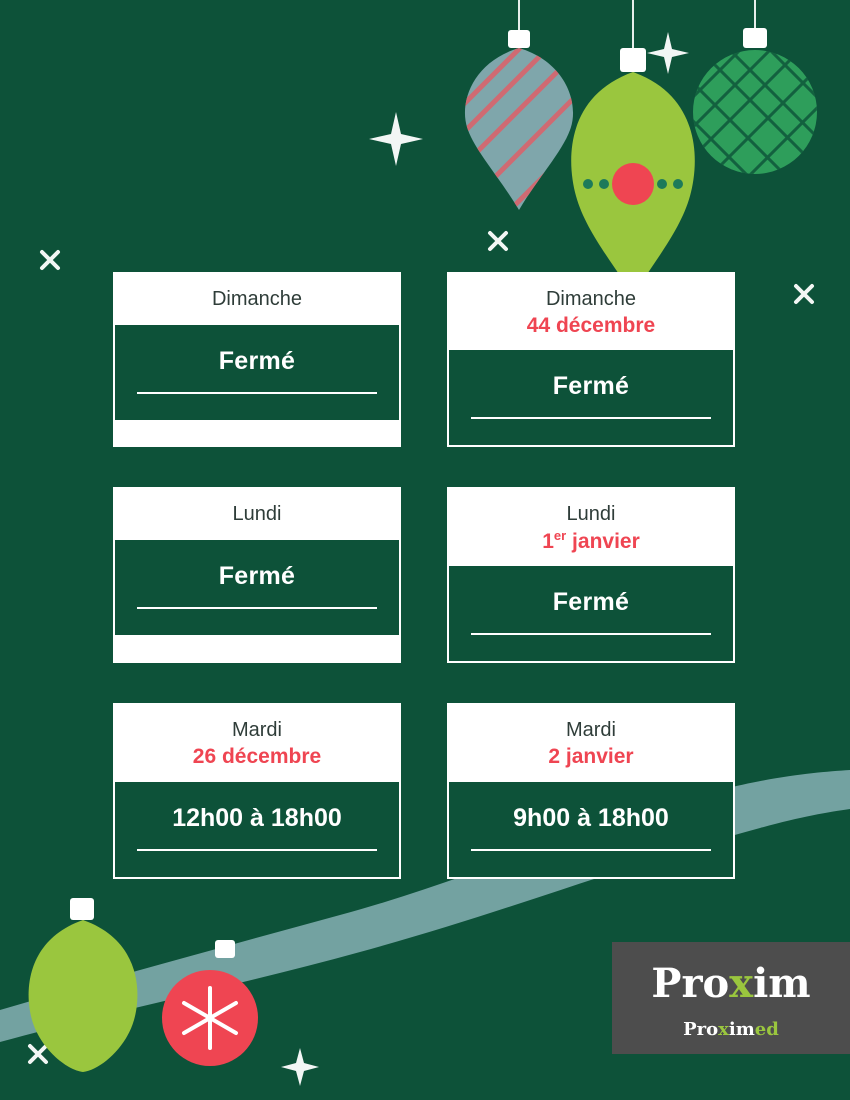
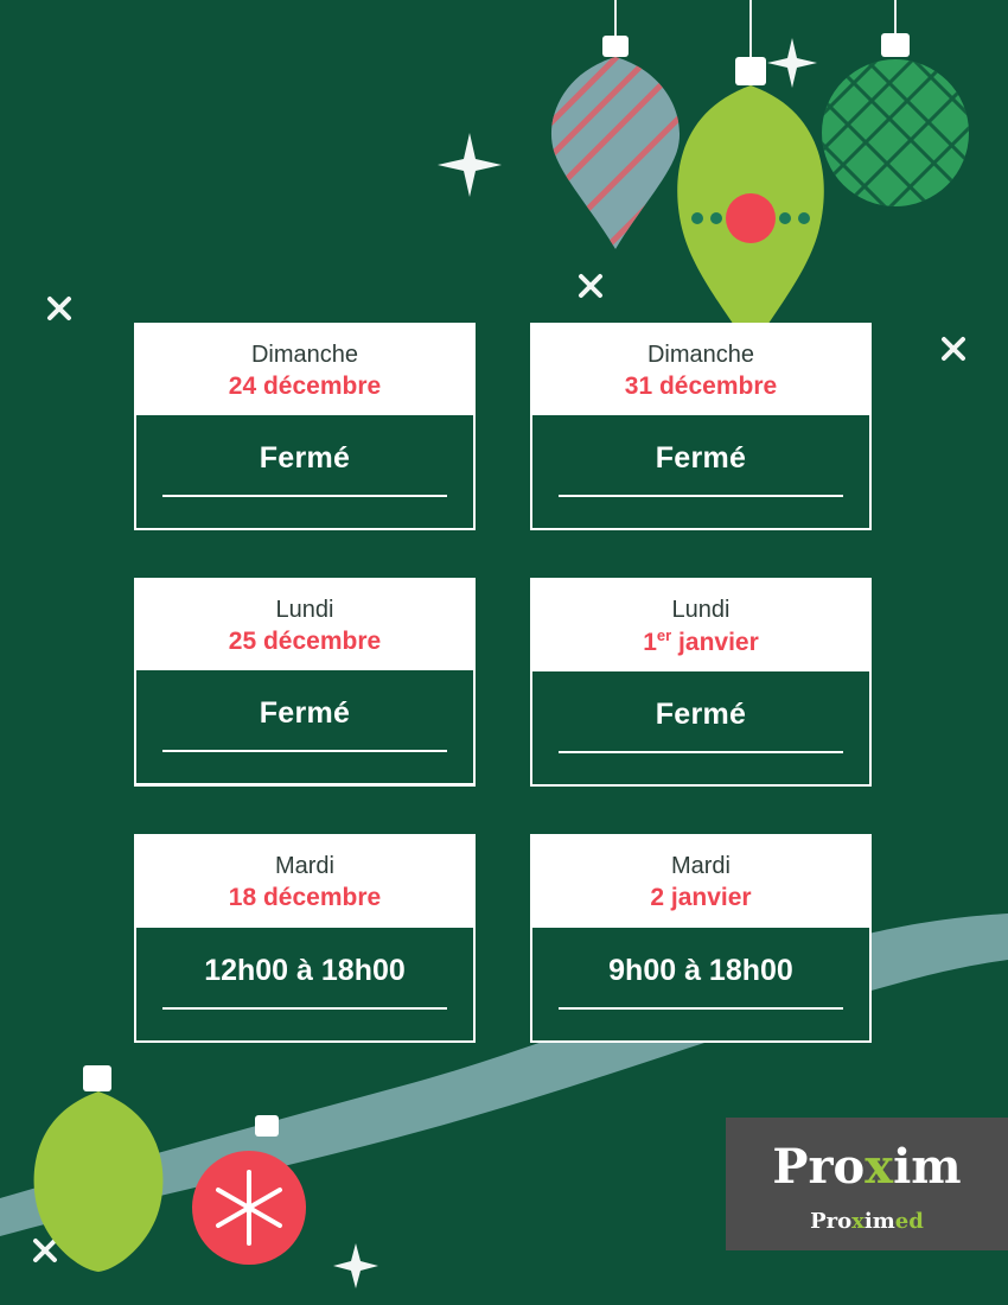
  Dimanche
+ 24 décembre
  Fermé
  Dimanche
- 44 décembre
+ 31 décembre
  Fermé
  Lundi
+ 25 décembre
  Fermé
  Lundi
  1er janvier
  Fermé
  Mardi
- 26 décembre
+ 18 décembre
  12h00 à 18h00
  Mardi
  2 janvier
  9h00 à 18h00
  Proxim
  Proximed
